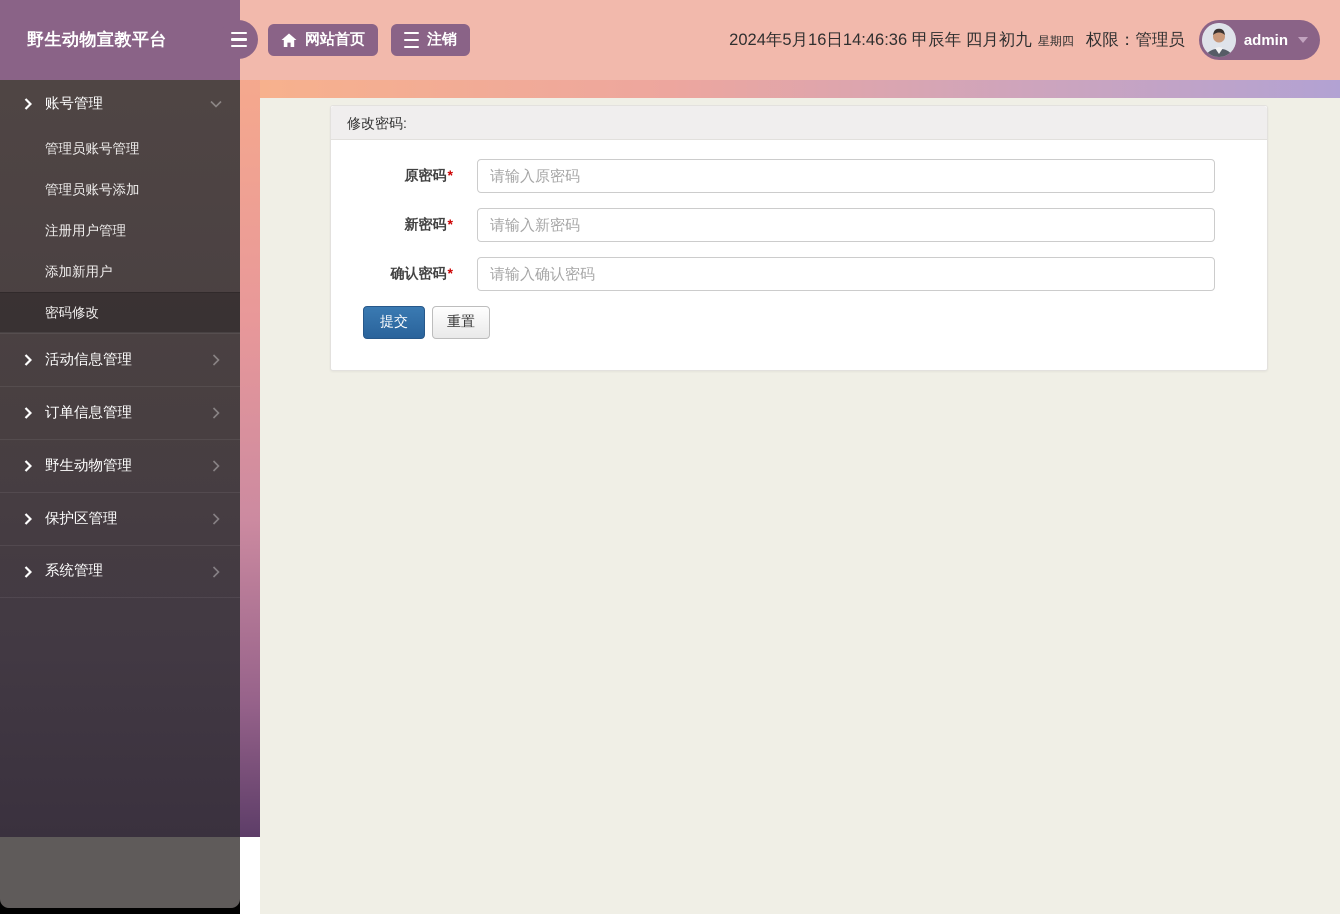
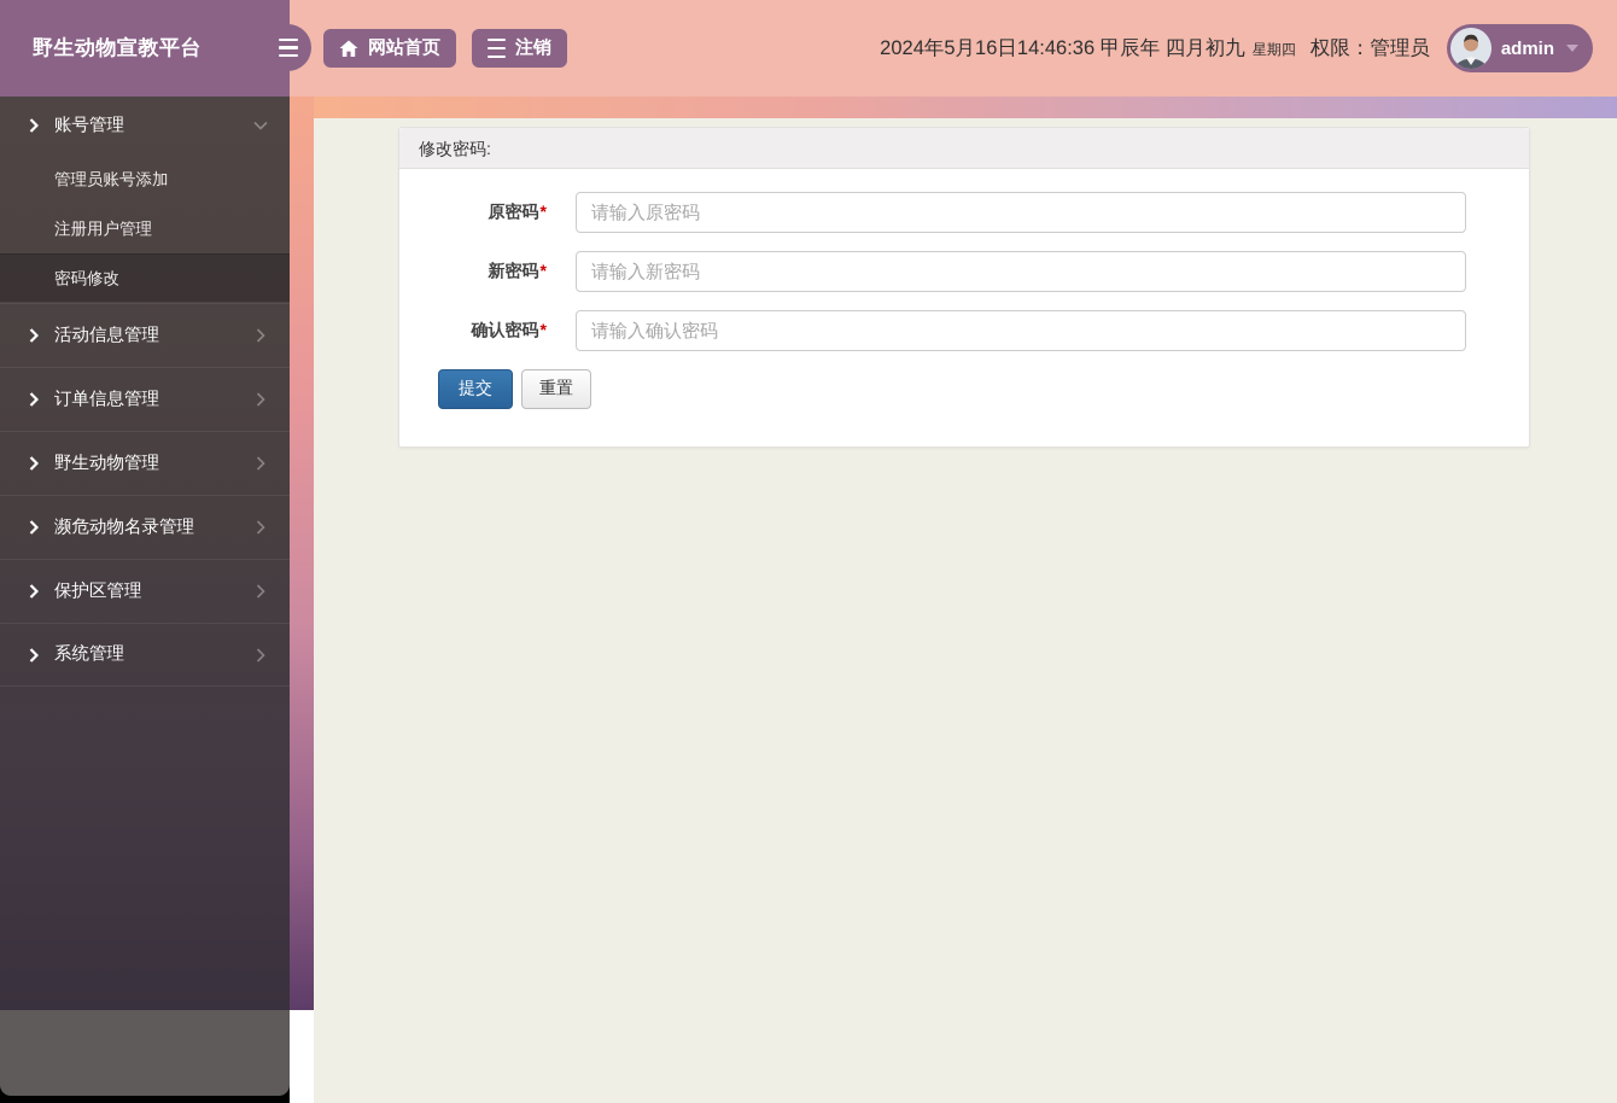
  网站首页
  注销
  2024年5月16日14:46:36 甲辰年 四月初九
  星期四
  权限：管理员
  admin
  野生动物宣教平台
  账号管理
- 管理员账号管理
  管理员账号添加
  注册用户管理
- 添加新用户
  密码修改
  活动信息管理
  订单信息管理
  野生动物管理
+ 濒危动物名录管理
  保护区管理
  系统管理
  修改密码:
  原密码*
  请输入原密码
  新密码*
  请输入新密码
  确认密码*
  请输入确认密码
  提交
  重置
